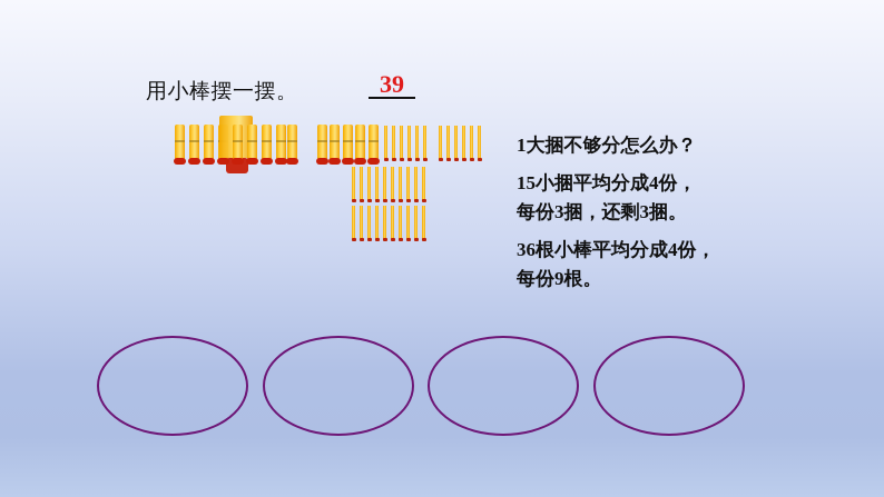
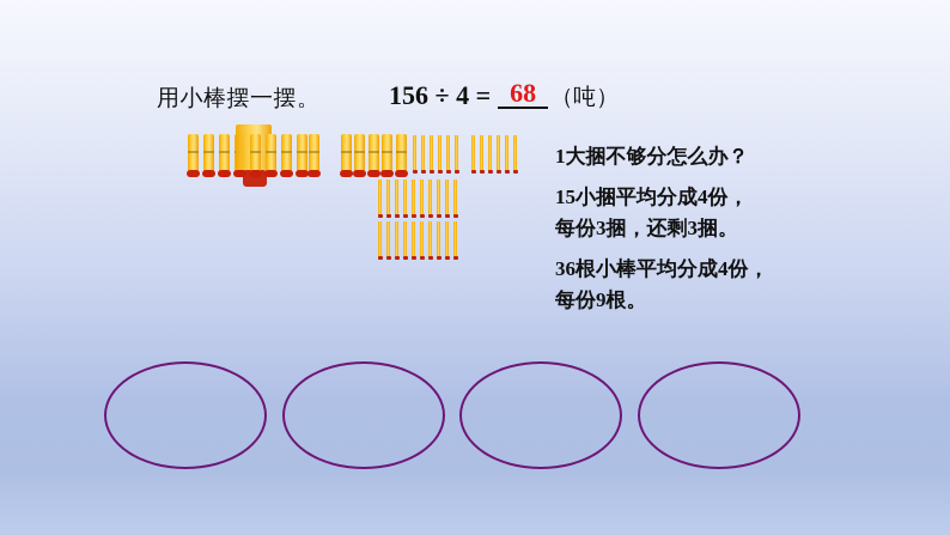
  用小棒摆一摆。
+ 156 ÷ 4 =
- 39
+ 68
+ （吨）
  1大捆不够分怎么办？
  15小捆平均分成4份，
  每份3捆，还剩3捆。
  36根小棒平均分成4份，
  每份9根。
